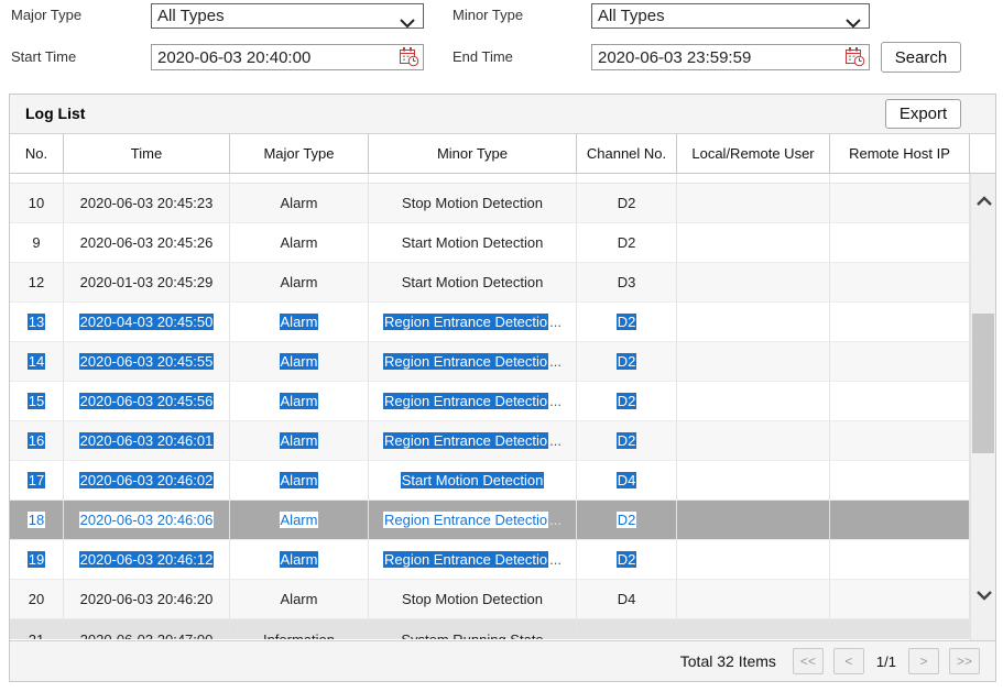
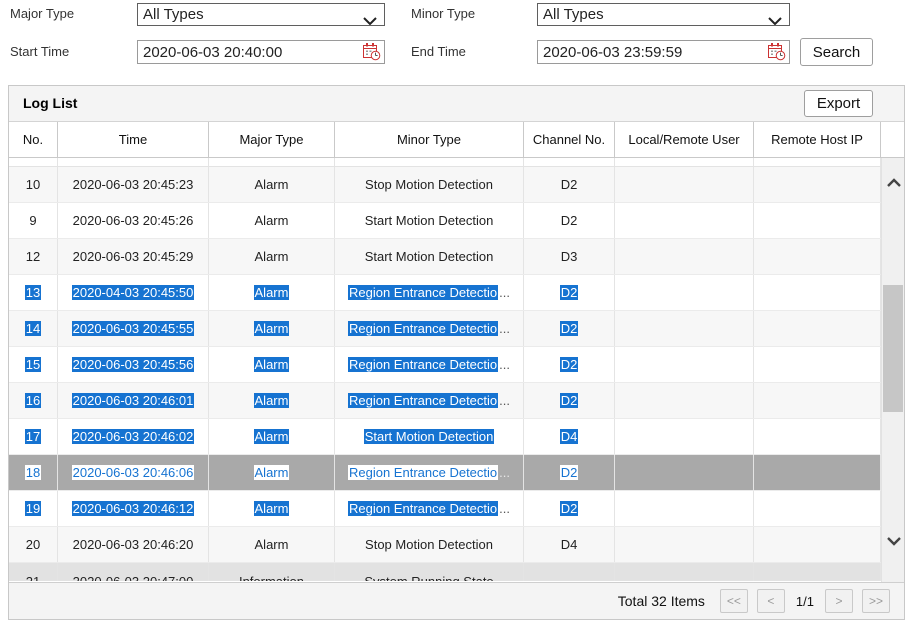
  Major Type
  All Types
  Minor Type
  All Types
  Start Time
  2020-06-03 20:40:00
  End Time
  2020-06-03 23:59:59
  Search
  Log List
  Export
  No.
  Time
  Major Type
  Minor Type
  Channel No.
  Local/Remote User
  Remote Host IP
  10
  2020-06-03 20:45:23
  Alarm
  Stop Motion Detection
  D2
  9
  2020-06-03 20:45:26
  Alarm
  Start Motion Detection
  D2
  12
- 2020-01-03 20:45:29
+ 2020-06-03 20:45:29
  Alarm
  Start Motion Detection
  D3
  13
  2020-04-03 20:45:50
  Alarm
  Region Entrance Detectio
  ...
  D2
  14
  2020-06-03 20:45:55
  Alarm
  Region Entrance Detectio
  ...
  D2
  15
  2020-06-03 20:45:56
  Alarm
  Region Entrance Detectio
  ...
  D2
  16
  2020-06-03 20:46:01
  Alarm
  Region Entrance Detectio
  ...
  D2
  17
  2020-06-03 20:46:02
  Alarm
  Start Motion Detection
  D4
  18
  2020-06-03 20:46:06
  Alarm
  Region Entrance Detectio
  ...
  D2
  19
  2020-06-03 20:46:12
  Alarm
  Region Entrance Detectio
  ...
  D2
  20
  2020-06-03 20:46:20
  Alarm
  Stop Motion Detection
  D4
  Total 32 Items
  <<
  <
  1/1
  >
  >>
